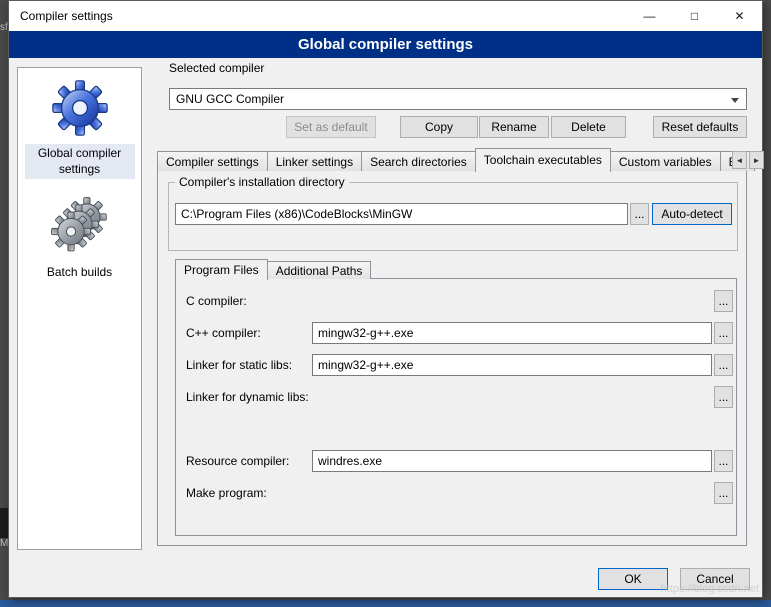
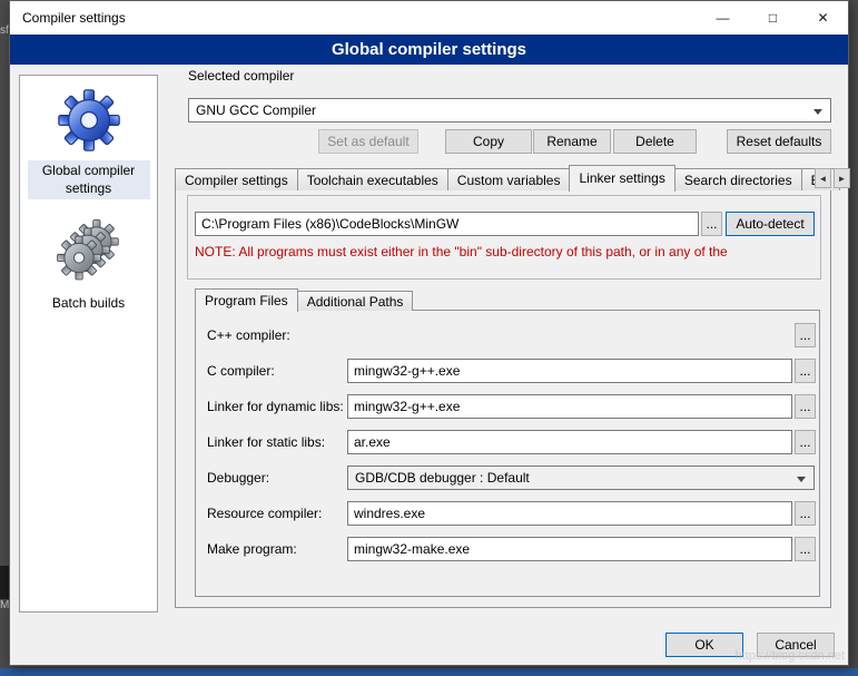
  sf
  M
  Compiler settings
  —
  □
  ✕
  Global compiler settings
  Global compiler settings
  Batch builds
  Selected compiler
  GNU GCC Compiler
  Set as default
  Copy
  Rename
  Delete
  Reset defaults
  Compiler settings
- Linker settings
+ Toolchain executables
- Search directories
+ Custom variables
- Toolchain executables
+ Linker settings
- Custom variables
+ Search directories
  ◄
  ►
- Compiler's installation directory
  C:\Program Files (x86)\CodeBlocks\MinGW
  ...
  Auto-detect
+ NOTE: All programs must exist either in the "bin" sub-directory of this path, or in any of the
  Program Files
  Additional Paths
- C compiler:
+ C++ compiler:
  ...
- C++ compiler:
+ C compiler:
  mingw32-g++.exe
  ...
- Linker for static libs:
+ Linker for dynamic libs:
  mingw32-g++.exe
  ...
- Linker for dynamic libs:
+ Linker for static libs:
+ ar.exe
  ...
+ Debugger:
+ GDB/CDB debugger : Default
  Resource compiler:
  windres.exe
  ...
  Make program:
+ mingw32-make.exe
  ...
  OK
  Cancel
  https://blog.csdn.net
